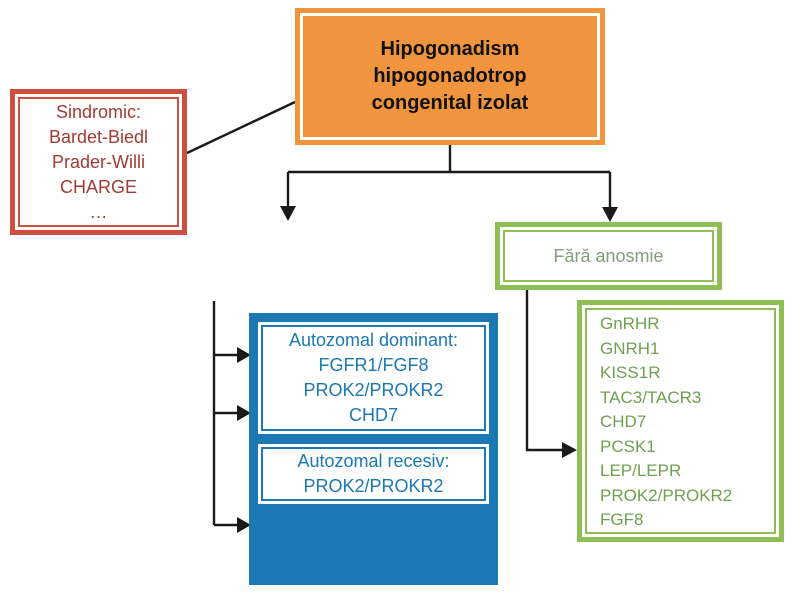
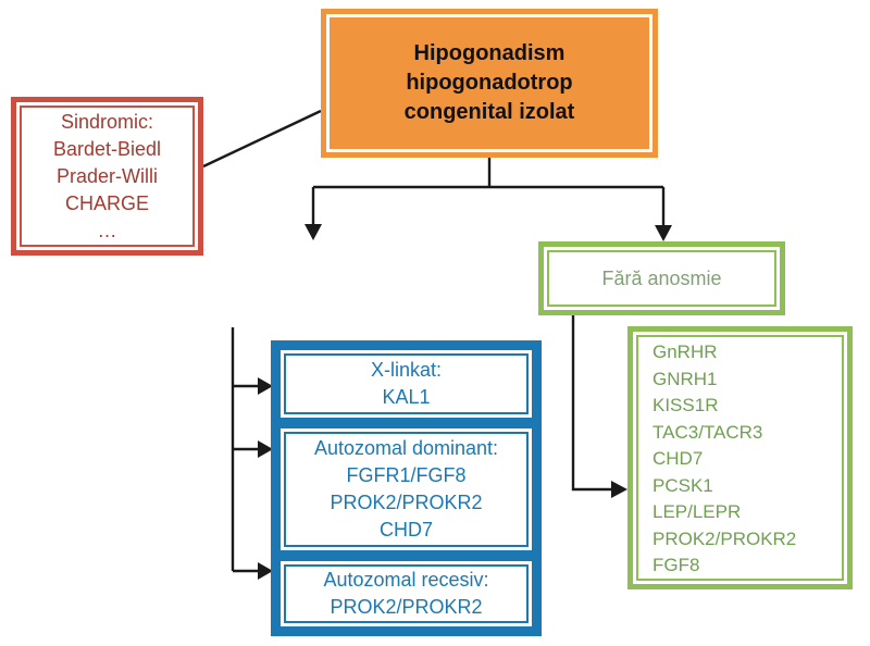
  Hipogonadism
  hipogonadotrop
  congenital izolat
  Sindromic:
  Bardet-Biedl
  Prader-Willi
  CHARGE
  …
  Fără anosmie
+ X-linkat:
+ KAL1
  Autozomal dominant:
  FGFR1/FGF8
  PROK2/PROKR2
  CHD7
  Autozomal recesiv:
  PROK2/PROKR2
  GnRHR
  GNRH1
  KISS1R
  TAC3/TACR3
  CHD7
  PCSK1
  LEP/LEPR
  PROK2/PROKR2
  FGF8
